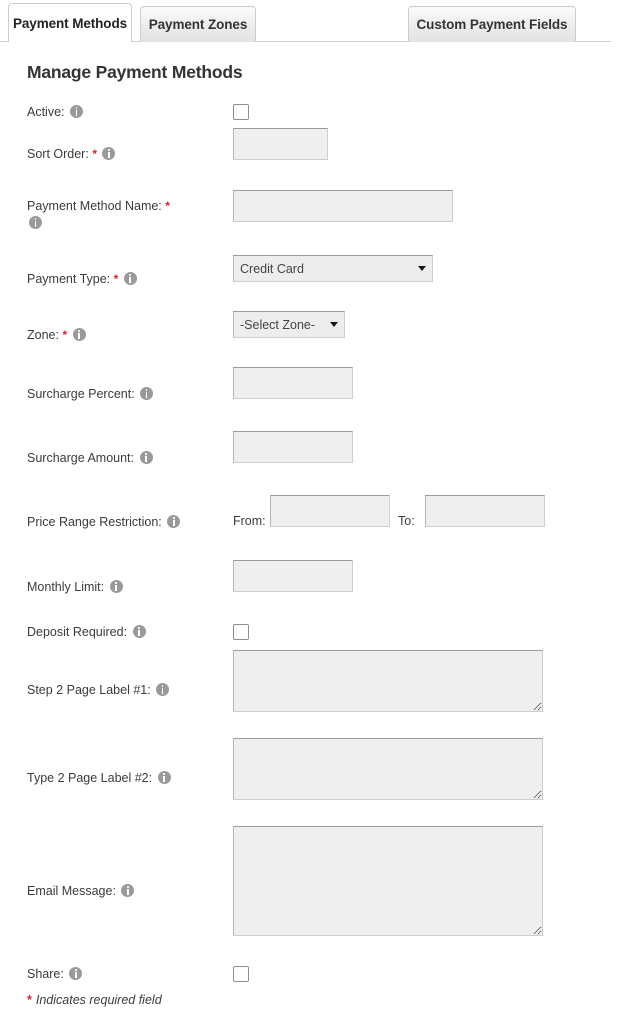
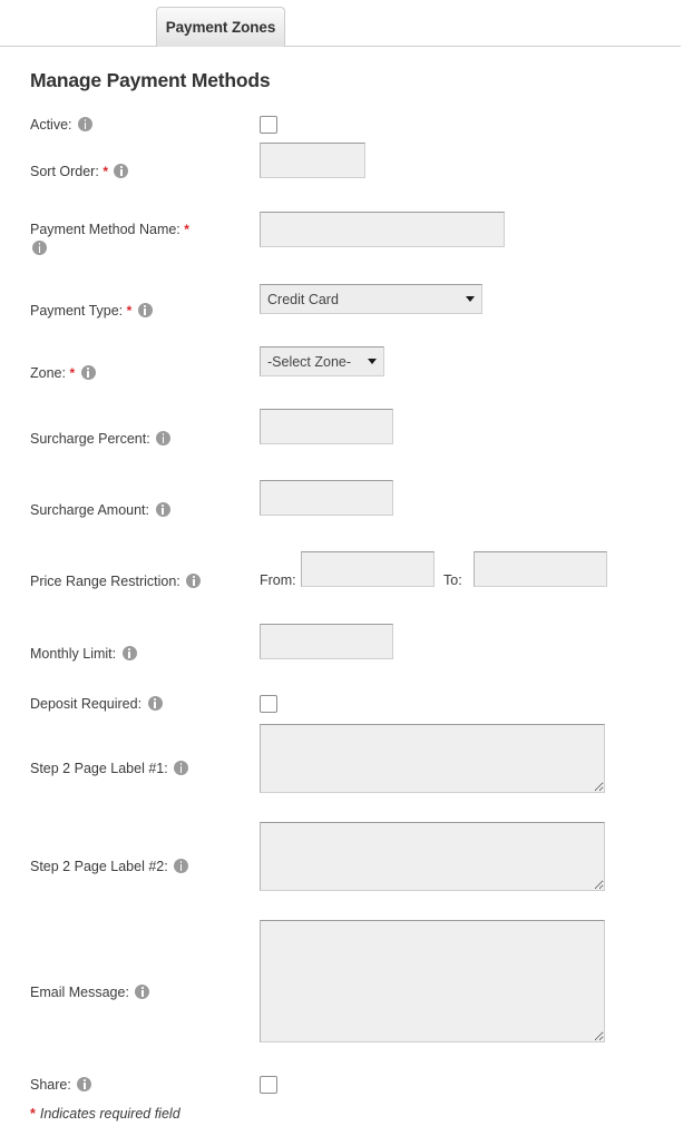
- Payment Methods
  Payment Zones
- Custom Payment Fields
  Manage Payment Methods
  Active:
  Sort Order: *
  Payment Method Name: *
  Payment Type: *
  Credit Card
  Zone: *
  -Select Zone-
  Surcharge Percent:
  Surcharge Amount:
  Price Range Restriction:
  From:
  To:
  Monthly Limit:
  Deposit Required:
  Step 2 Page Label #1:
- Type 2 Page Label #2:
+ Step 2 Page Label #2:
  Email Message:
  Share:
  * Indicates required field
